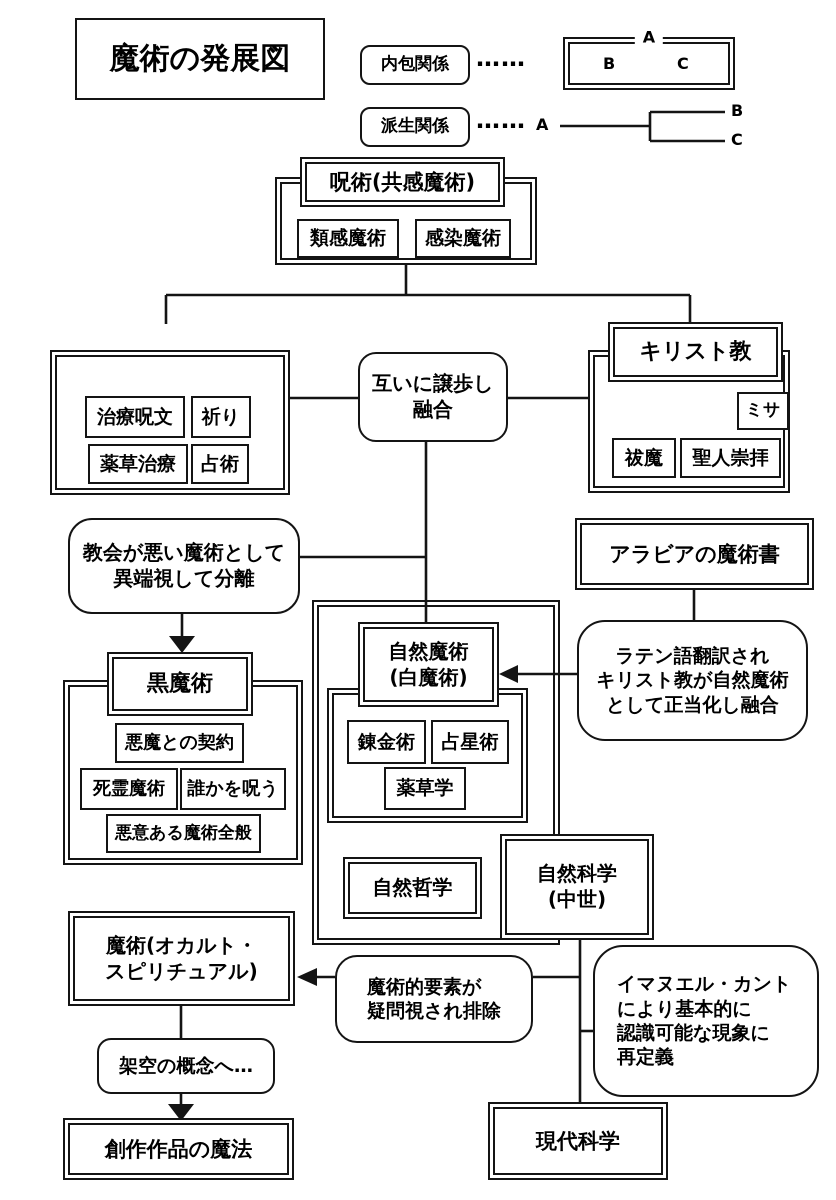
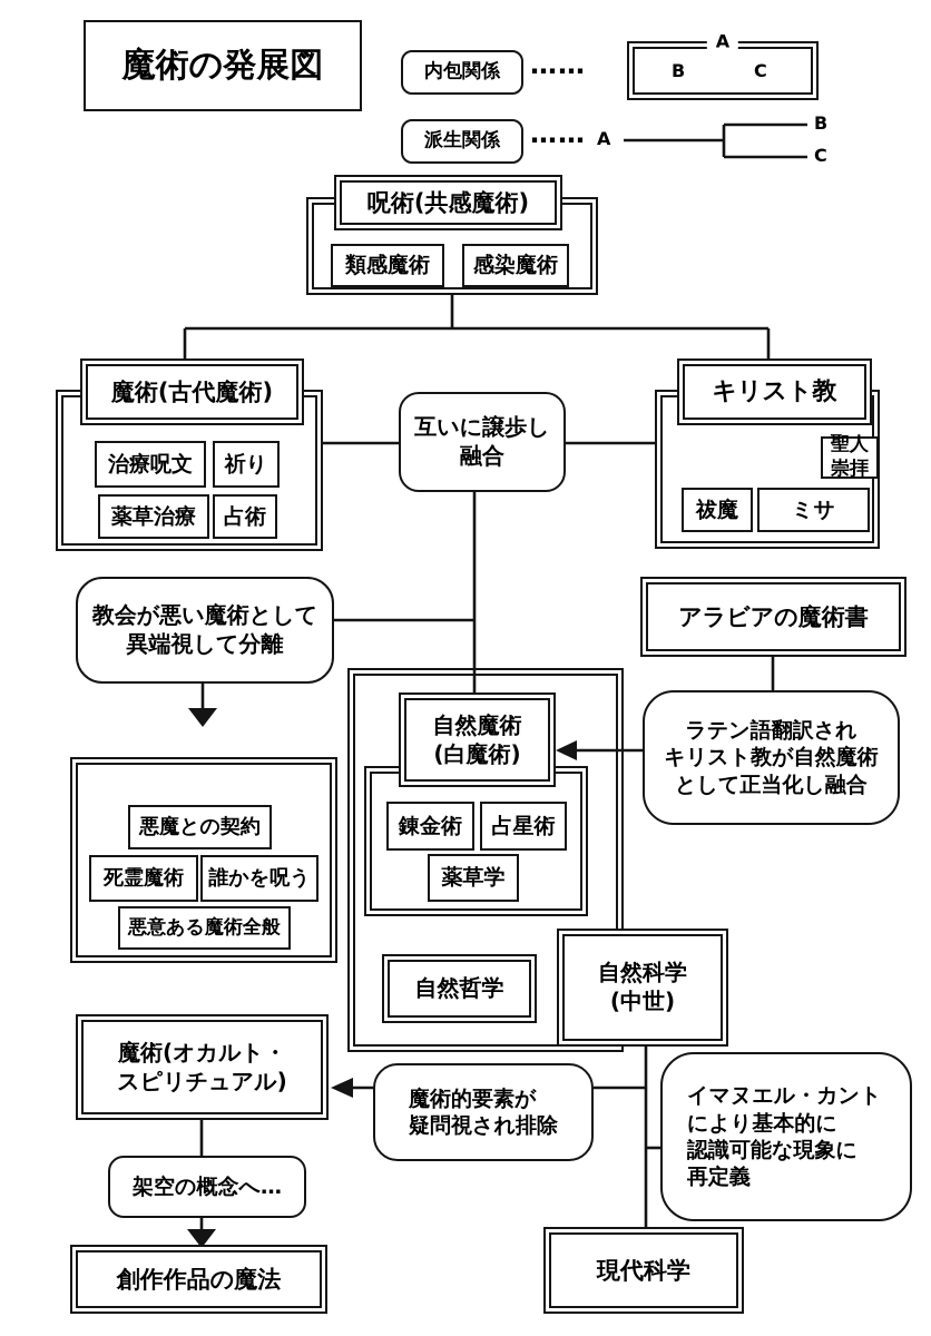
  魔術の発展図
  内包関係
  ……
  A
  B
  C
  派生関係
  ……
  A
  B
  C
  呪術(共感魔術)
  類感魔術
  感染魔術
+ 魔術(古代魔術)
  治療呪文
  祈り
  薬草治療
  占術
  キリスト教
- ミサ
+ 聖人崇拝
  祓魔
- 聖人崇拝
+ ミサ
  互いに譲歩し
  融合
  教会が悪い魔術として
  異端視して分離
- 黒魔術
  悪魔との契約
  死霊魔術
  誰かを呪う
  悪意ある魔術全般
  アラビアの魔術書
  ラテン語翻訳され
  キリスト教が自然魔術
  として正当化し融合
  自然魔術
  (白魔術)
  錬金術
  占星術
  薬草学
  自然哲学
  自然科学
  (中世)
  魔術(オカルト・
  スピリチュアル)
  魔術的要素が
  疑問視され排除
  イマヌエル・カント
  により基本的に
  認識可能な現象に
  再定義
  架空の概念へ…
  創作作品の魔法
  現代科学
